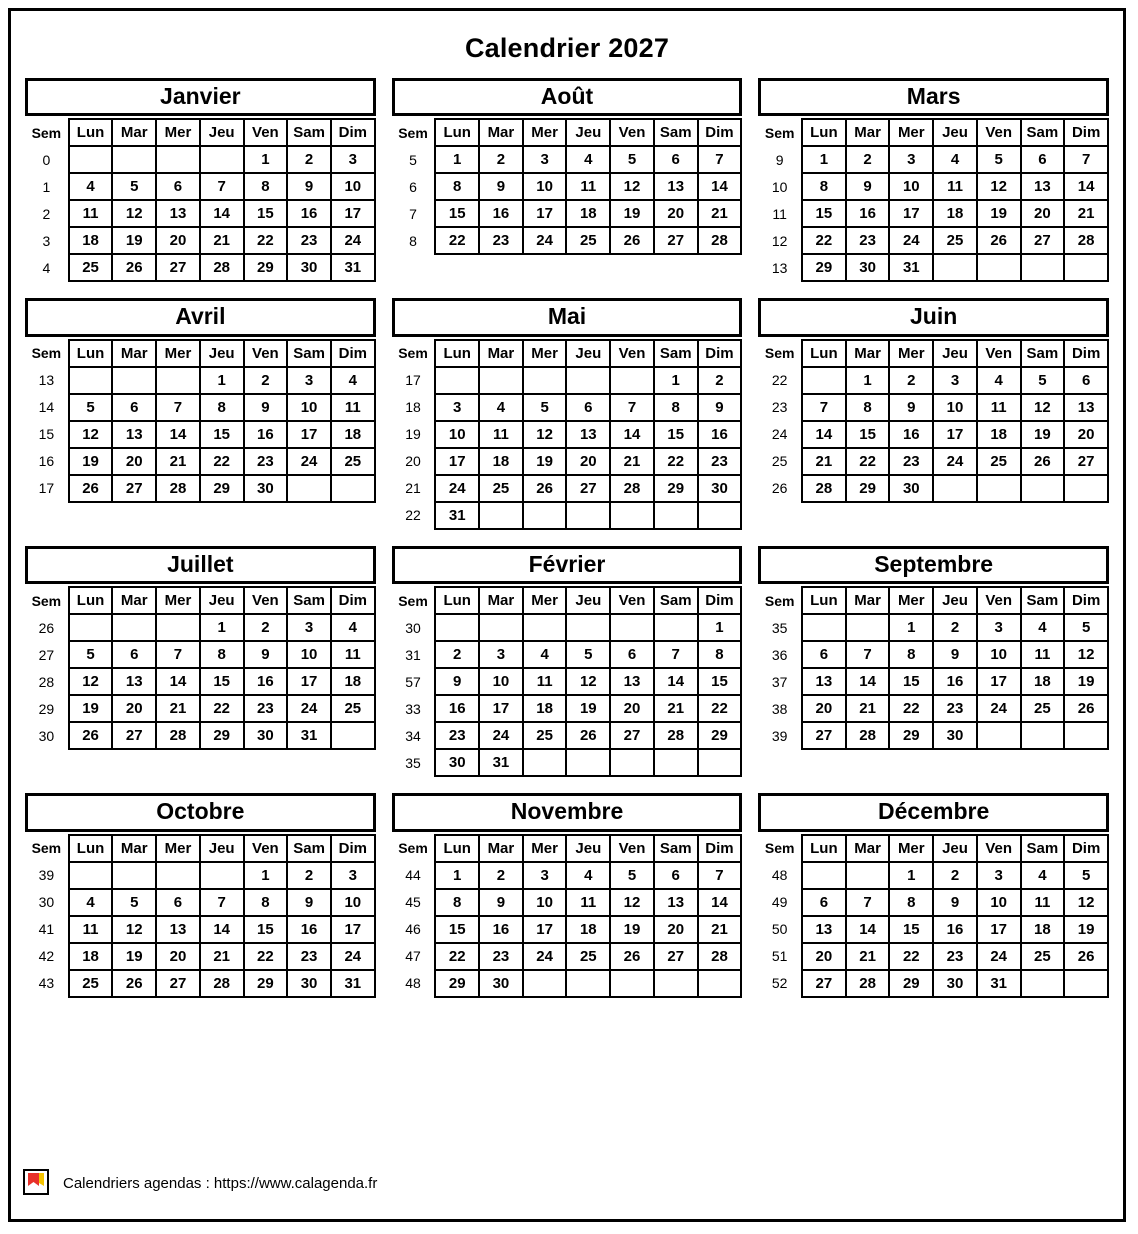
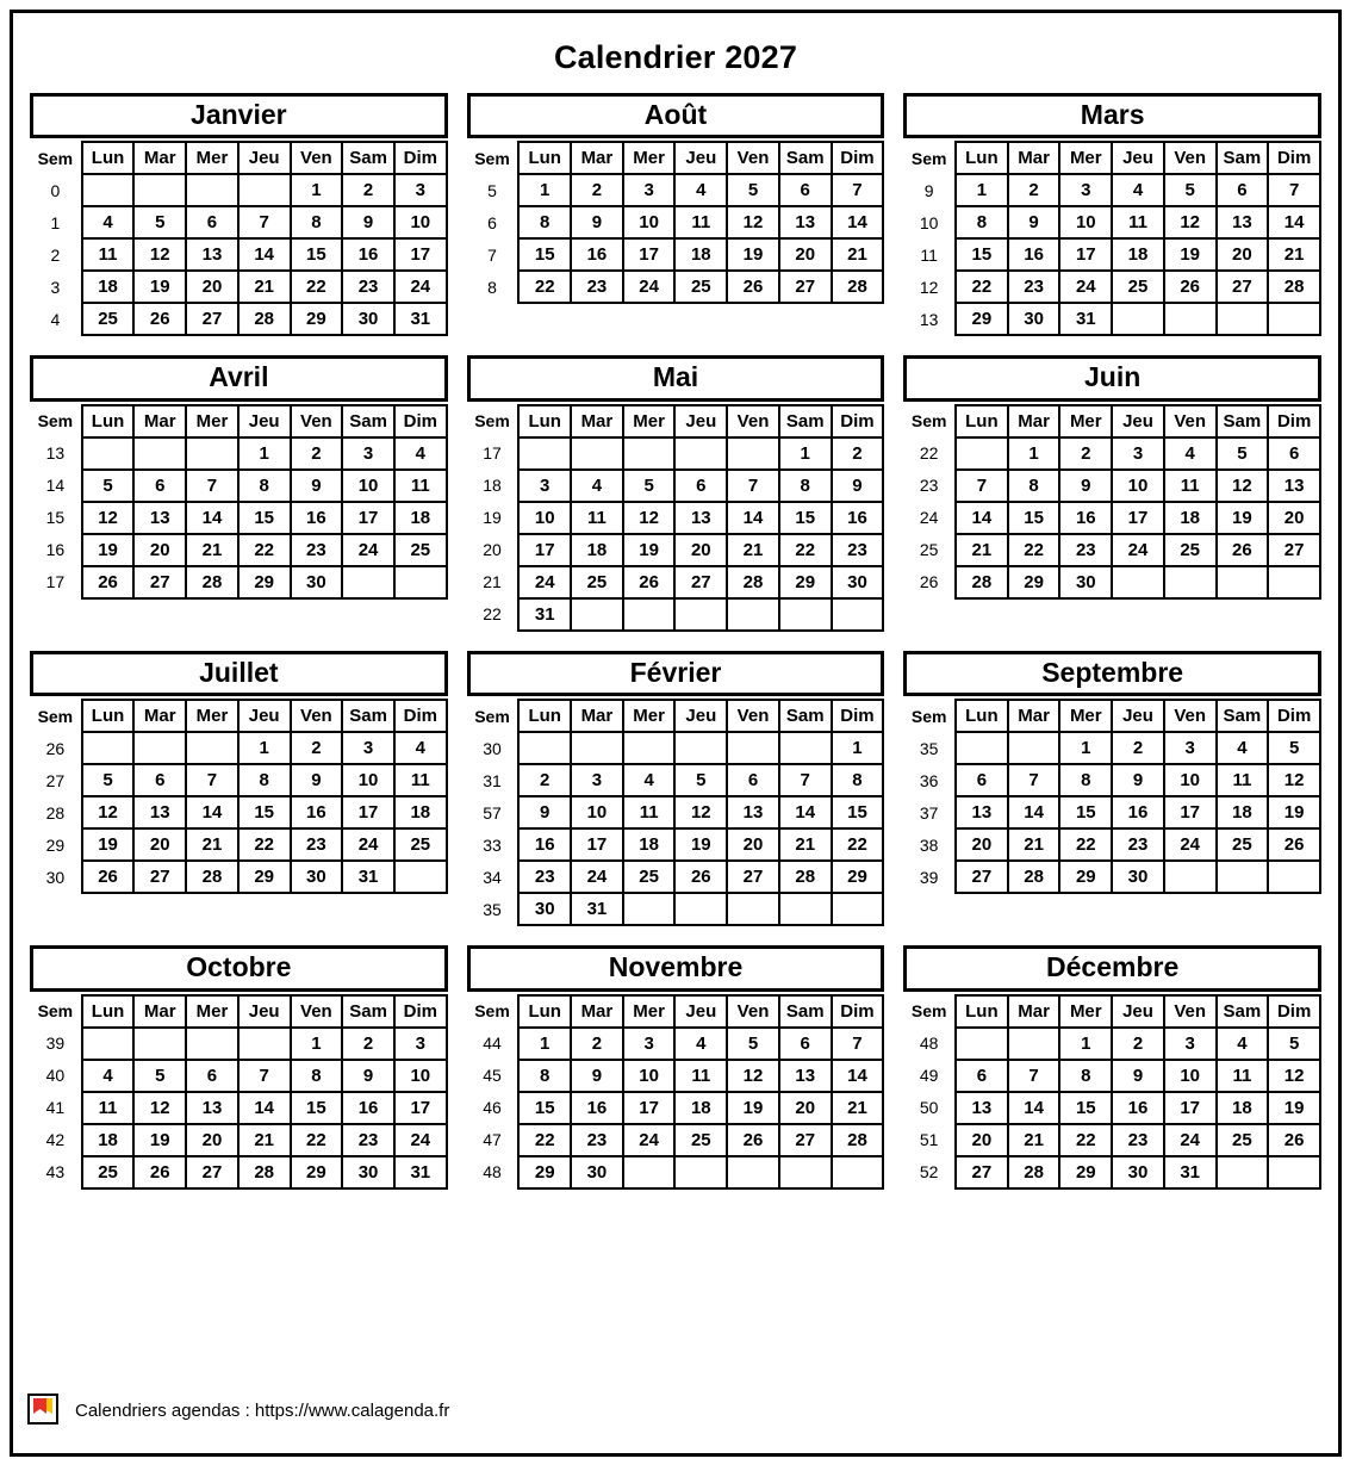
  Calendrier 2027
  Janvier
  Sem	Lun	Mar	Mer	Jeu	Ven	Sam	Dim
  0					1	2	3
  1	4	5	6	7	8	9	10
  2	11	12	13	14	15	16	17
  3	18	19	20	21	22	23	24
  4	25	26	27	28	29	30	31
  Août
  Sem	Lun	Mar	Mer	Jeu	Ven	Sam	Dim
  5	1	2	3	4	5	6	7
  6	8	9	10	11	12	13	14
  7	15	16	17	18	19	20	21
  8	22	23	24	25	26	27	28
  Mars
  Sem	Lun	Mar	Mer	Jeu	Ven	Sam	Dim
  9	1	2	3	4	5	6	7
  10	8	9	10	11	12	13	14
  11	15	16	17	18	19	20	21
  12	22	23	24	25	26	27	28
  13	29	30	31
  Avril
  Sem	Lun	Mar	Mer	Jeu	Ven	Sam	Dim
  13				1	2	3	4
  14	5	6	7	8	9	10	11
  15	12	13	14	15	16	17	18
  16	19	20	21	22	23	24	25
  17	26	27	28	29	30
  Mai
  Sem	Lun	Mar	Mer	Jeu	Ven	Sam	Dim
  17						1	2
  18	3	4	5	6	7	8	9
  19	10	11	12	13	14	15	16
  20	17	18	19	20	21	22	23
  21	24	25	26	27	28	29	30
  22	31
  Juin
  Sem	Lun	Mar	Mer	Jeu	Ven	Sam	Dim
  22		1	2	3	4	5	6
  23	7	8	9	10	11	12	13
  24	14	15	16	17	18	19	20
  25	21	22	23	24	25	26	27
  26	28	29	30
  Juillet
  Sem	Lun	Mar	Mer	Jeu	Ven	Sam	Dim
  26				1	2	3	4
  27	5	6	7	8	9	10	11
  28	12	13	14	15	16	17	18
  29	19	20	21	22	23	24	25
  30	26	27	28	29	30	31
  Février
  Sem	Lun	Mar	Mer	Jeu	Ven	Sam	Dim
  30							1
  31	2	3	4	5	6	7	8
  57	9	10	11	12	13	14	15
  33	16	17	18	19	20	21	22
  34	23	24	25	26	27	28	29
  35	30	31
  Septembre
  Sem	Lun	Mar	Mer	Jeu	Ven	Sam	Dim
  35			1	2	3	4	5
  36	6	7	8	9	10	11	12
  37	13	14	15	16	17	18	19
  38	20	21	22	23	24	25	26
  39	27	28	29	30
  Octobre
  Sem	Lun	Mar	Mer	Jeu	Ven	Sam	Dim
  39					1	2	3
- 30	4	5	6	7	8	9	10
+ 40	4	5	6	7	8	9	10
  41	11	12	13	14	15	16	17
  42	18	19	20	21	22	23	24
  43	25	26	27	28	29	30	31
  Novembre
  Sem	Lun	Mar	Mer	Jeu	Ven	Sam	Dim
  44	1	2	3	4	5	6	7
  45	8	9	10	11	12	13	14
  46	15	16	17	18	19	20	21
  47	22	23	24	25	26	27	28
  48	29	30
  Décembre
  Sem	Lun	Mar	Mer	Jeu	Ven	Sam	Dim
  48			1	2	3	4	5
  49	6	7	8	9	10	11	12
  50	13	14	15	16	17	18	19
  51	20	21	22	23	24	25	26
  52	27	28	29	30	31
  Calendriers agendas : https://www.calagenda.fr
